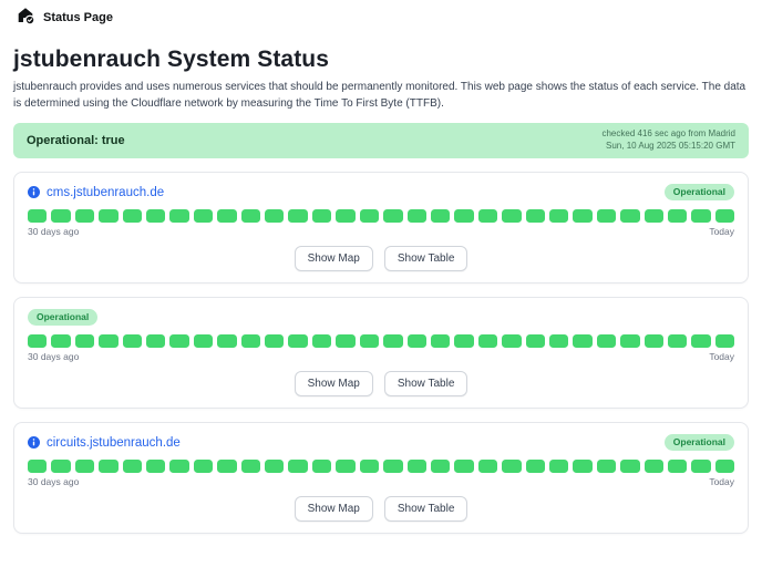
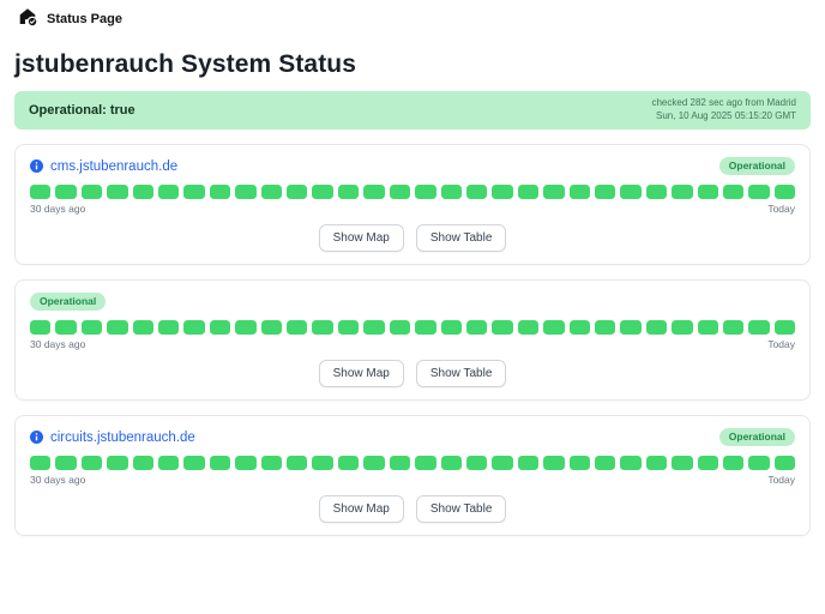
  Status Page
  jstubenrauch System Status
- jstubenrauch provides and uses numerous services that should be permanently monitored. This web page shows the status of each service. The data is determined using the Cloudflare network by measuring the Time To First Byte (TTFB).
  Operational: true
- checked 416 sec ago from Madrid
+ checked 282 sec ago from Madrid
  Sun, 10 Aug 2025 05:15:20 GMT
  cms.jstubenrauch.de
  Operational
  30 days ago
  Today
  Show Map
  Show Table
  Operational
  30 days ago
  Today
  Show Map
  Show Table
  circuits.jstubenrauch.de
  Operational
  30 days ago
  Today
  Show Map
  Show Table
